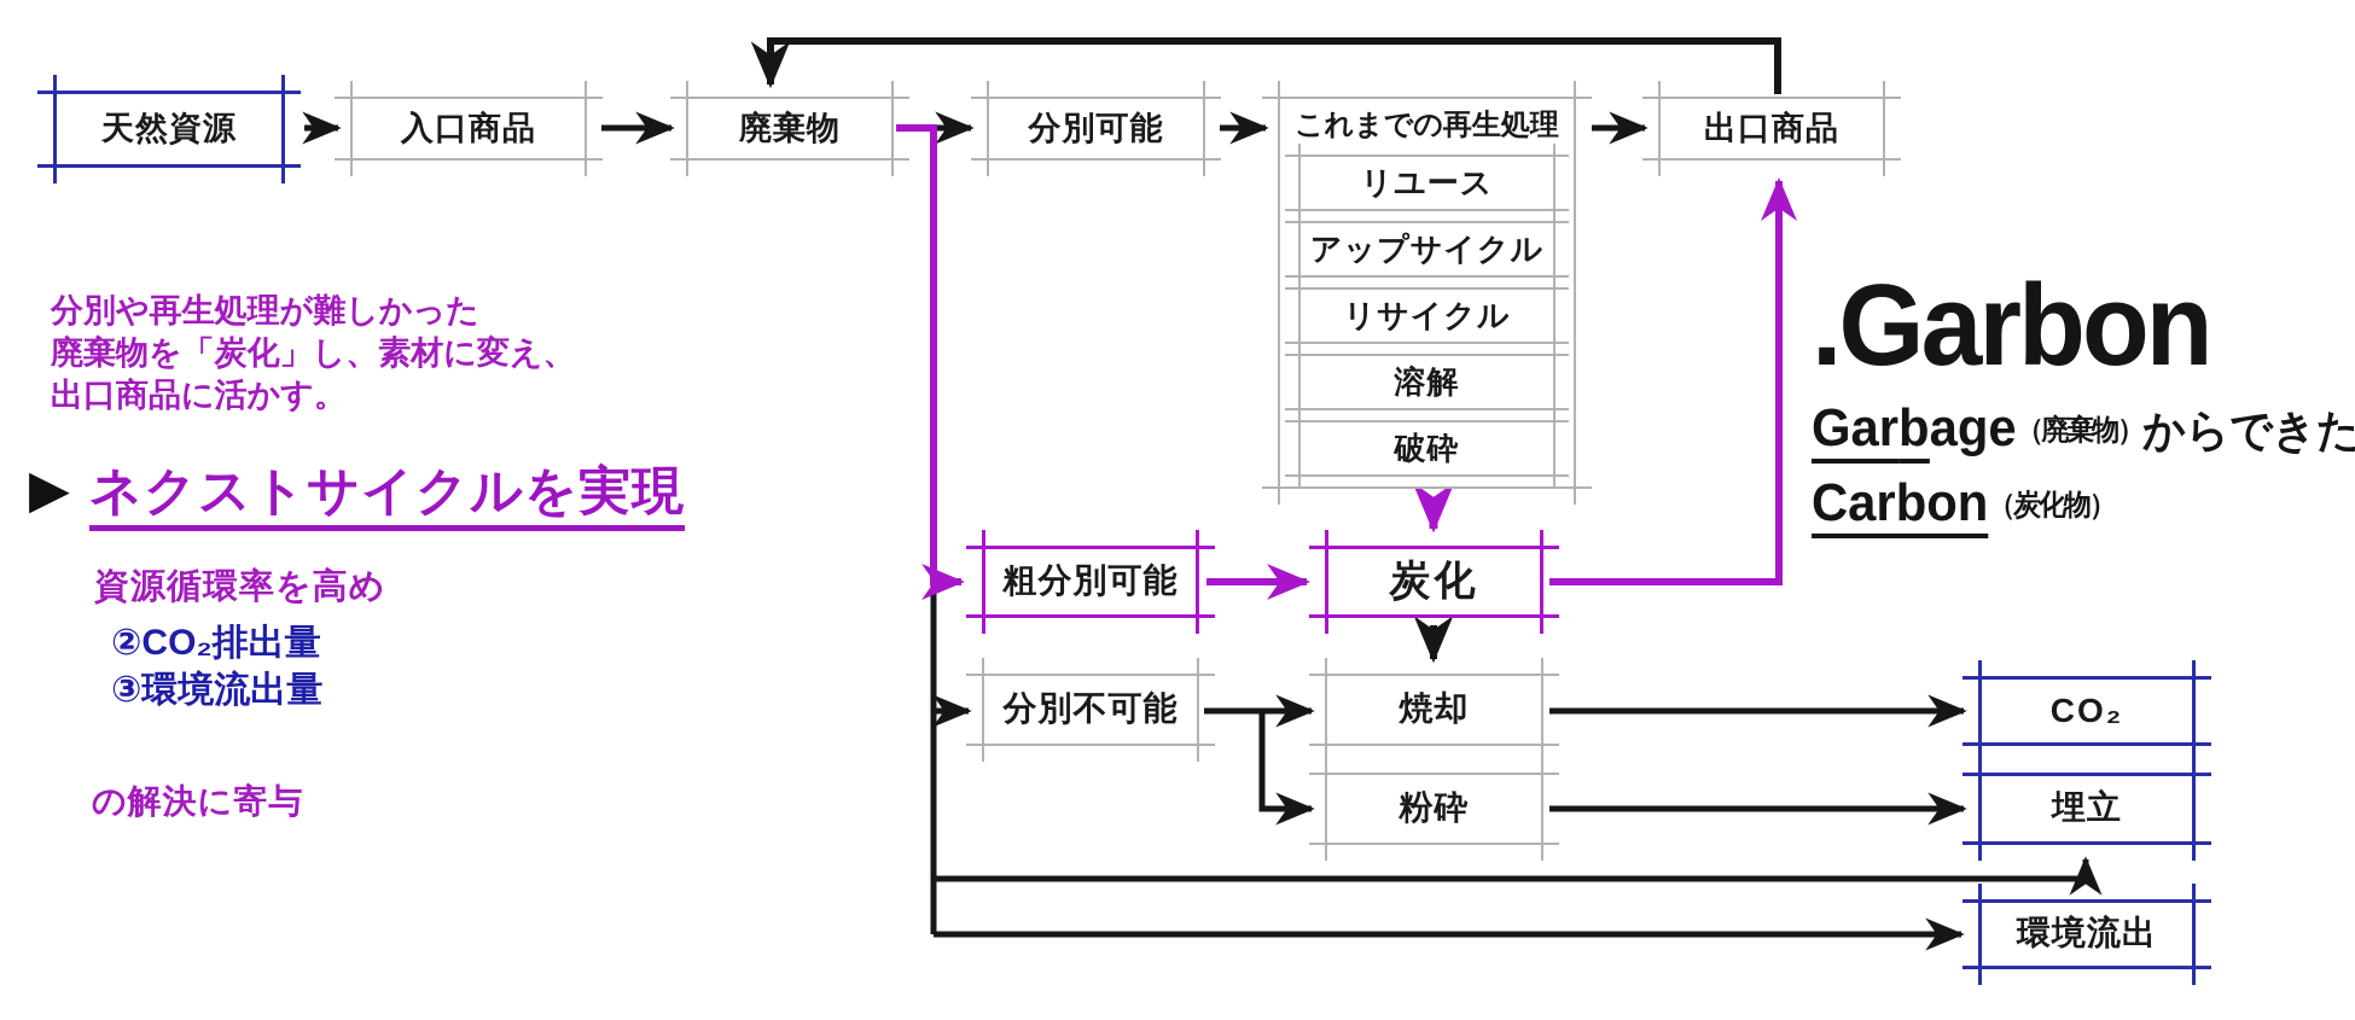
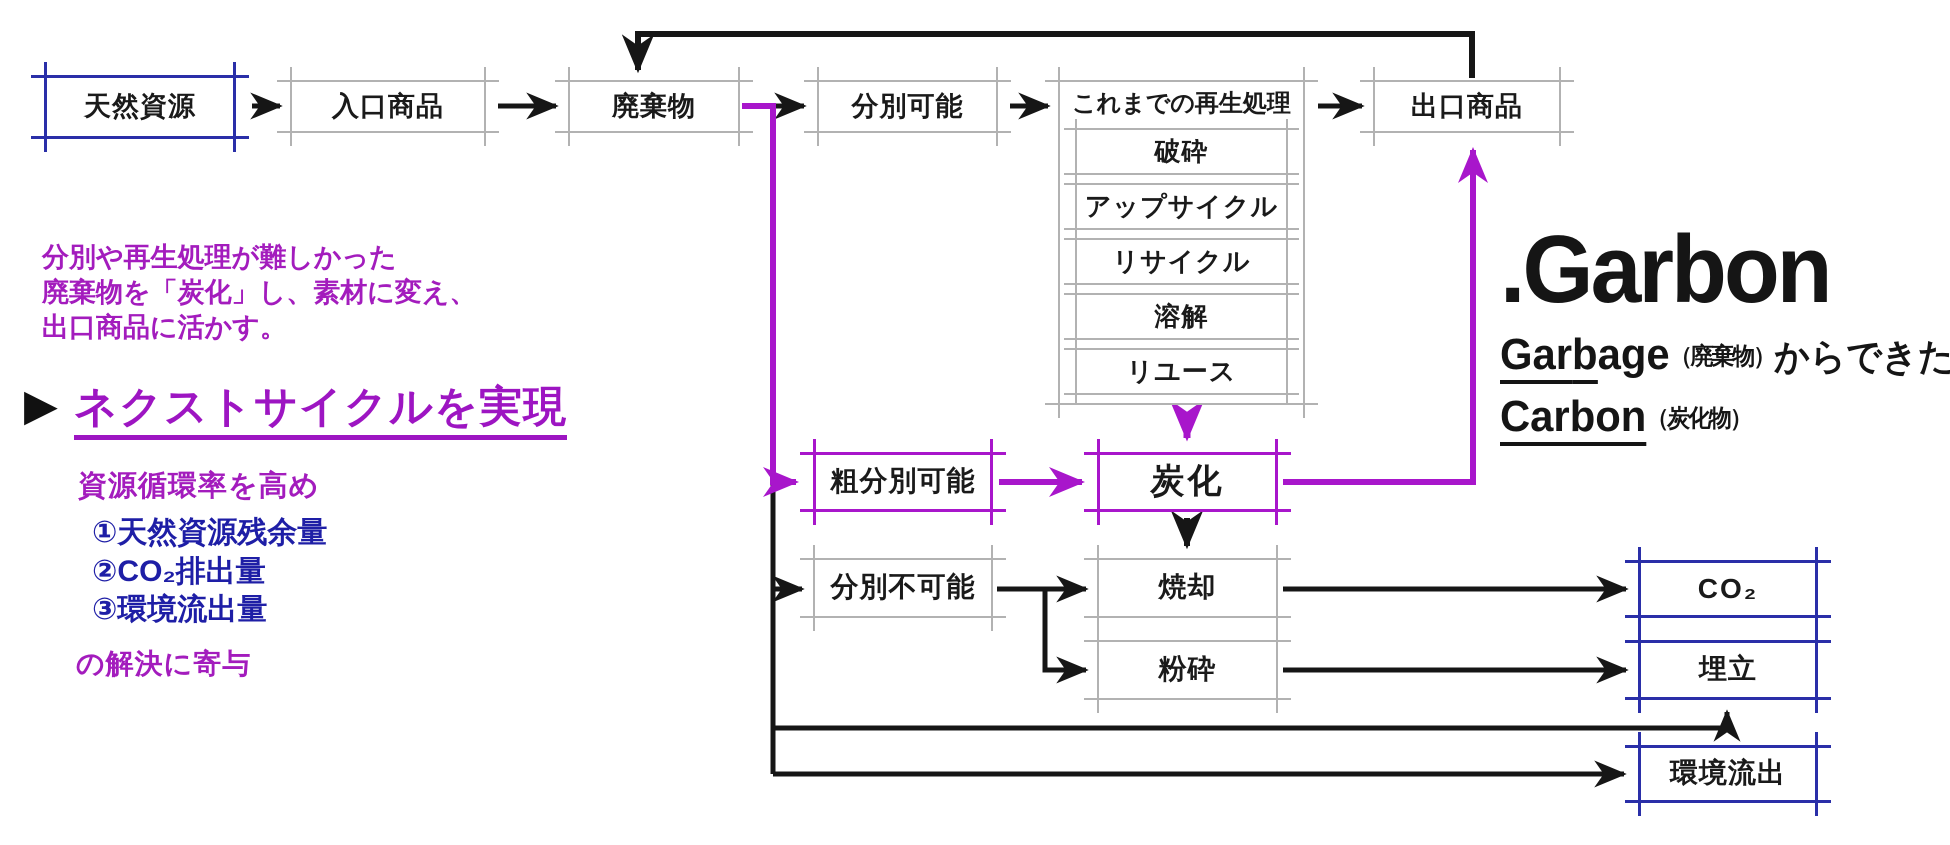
  天然資源
  入口商品
  廃棄物
  分別可能
  出口商品
  これまでの再生処理
- リユース
+ 破砕
  アップサイクル
  リサイクル
  溶解
- 破砕
+ リユース
  粗分別可能
  炭化
  分別不可能
  焼却
  粉砕
  CO₂
  埋立
  環境流出
  分別や再生処理が難しかった
  廃棄物を「炭化」し、素材に変え、
  出口商品に活かす。
  ▶
  ネクストサイクルを実現
  資源循環率を高め
+ ①天然資源残余量
  ②CO₂排出量
  ③環境流出量
  の解決に寄与
  .Garbon
  Garbage（廃棄物）からできた
  Carbon（炭化物）
